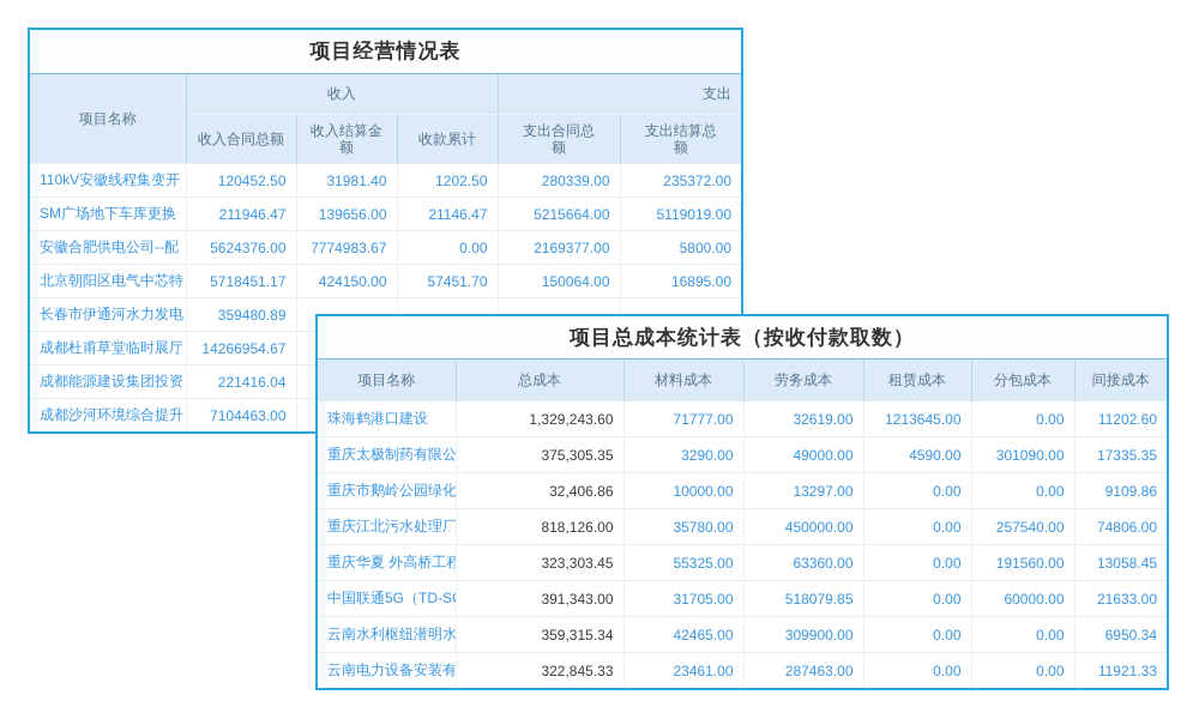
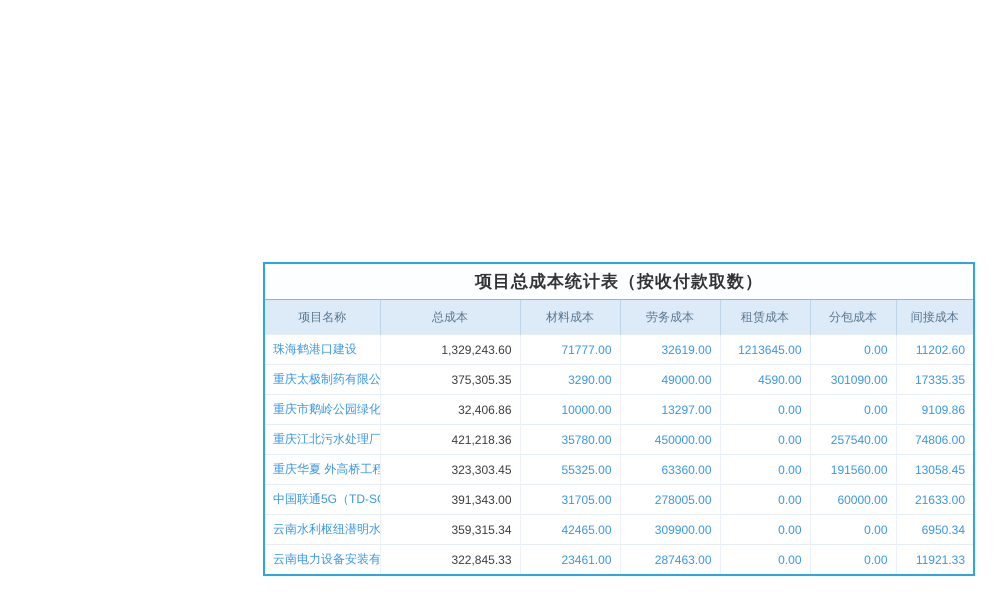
- 项目经营情况表
- 项目名称	收入	支出
- 收入合同总额	收入结算金额	收款累计	支出合同总额	支出结算总额
- 110kV安徽线程集变开	120452.50	31981.40	1202.50	280339.00	235372.00
- SM广场地下车库更换	211946.47	139656.00	21146.47	5215664.00	5119019.00
- 安徽合肥供电公司--配	5624376.00	7774983.67	0.00	2169377.00	5800.00
- 北京朝阳区电气中芯特	5718451.17	424150.00	57451.70	150064.00	16895.00
- 长春市伊通河水力发电	359480.89
- 成都杜甫草堂临时展厅	14266954.67
- 成都能源建设集团投资	221416.04
- 成都沙河环境综合提升	7104463.00
  项目总成本统计表（按收付款取数）
  项目名称	总成本	材料成本	劳务成本	租赁成本	分包成本	间接成本
  珠海鹤港口建设	1,329,243.60	71777.00	32619.00	1213645.00	0.00	11202.60
  重庆太极制药有限公	375,305.35	3290.00	49000.00	4590.00	301090.00	17335.35
  重庆市鹅岭公园绿化	32,406.86	10000.00	13297.00	0.00	0.00	9109.86
- 重庆江北污水处理厂	818,126.00	35780.00	450000.00	0.00	257540.00	74806.00
+ 重庆江北污水处理厂	421,218.36	35780.00	450000.00	0.00	257540.00	74806.00
  重庆华夏 外高桥工程	323,303.45	55325.00	63360.00	0.00	191560.00	13058.45
- 中国联通5G（TD-S	391,343.00	31705.00	518079.85	0.00	60000.00	21633.00
+ 中国联通5G（TD-S	391,343.00	31705.00	278005.00	0.00	60000.00	21633.00
  云南水利枢纽潜明水	359,315.34	42465.00	309900.00	0.00	0.00	6950.34
  云南电力设备安装有	322,845.33	23461.00	287463.00	0.00	0.00	11921.33
